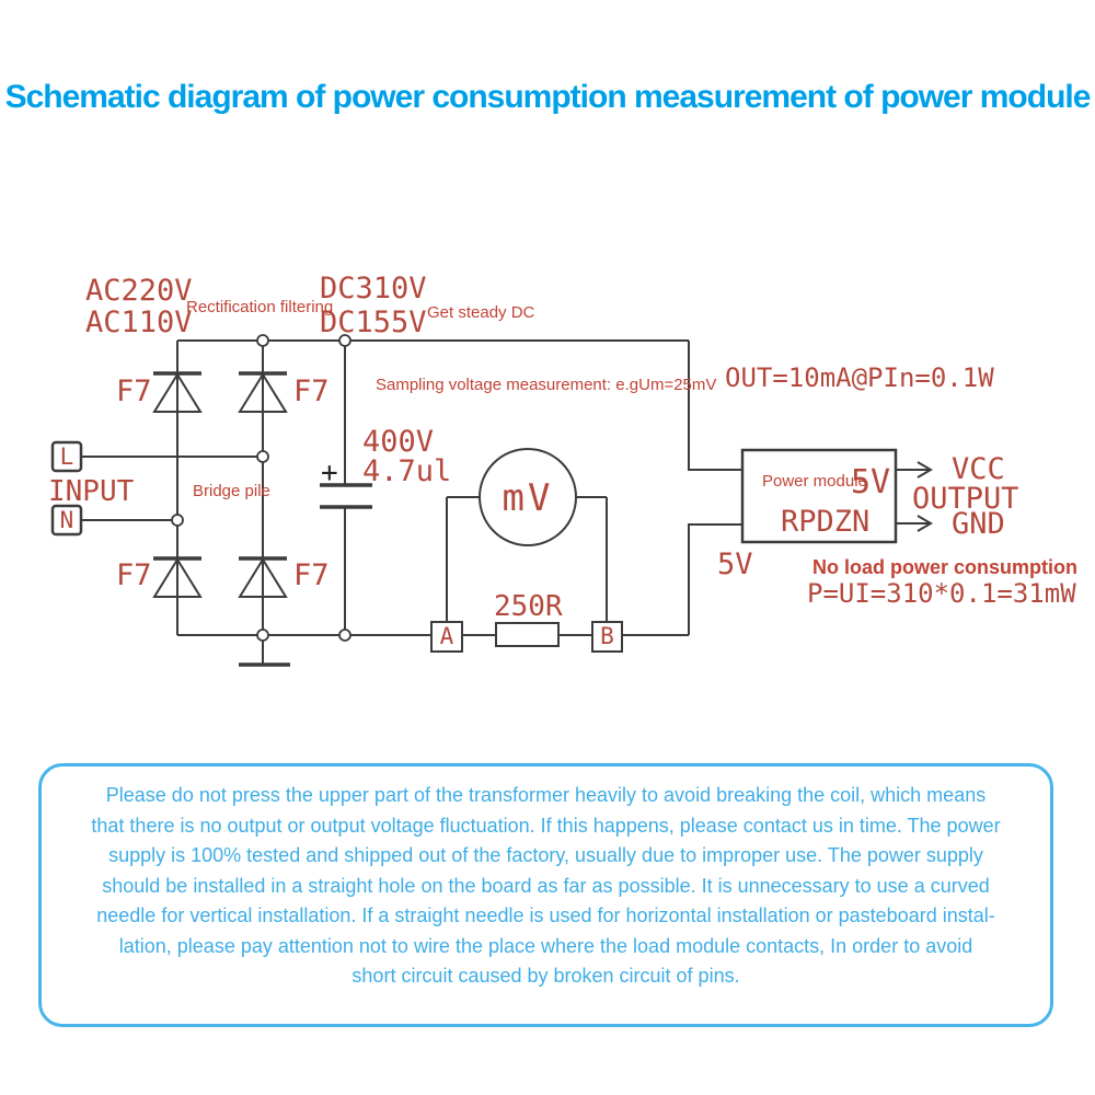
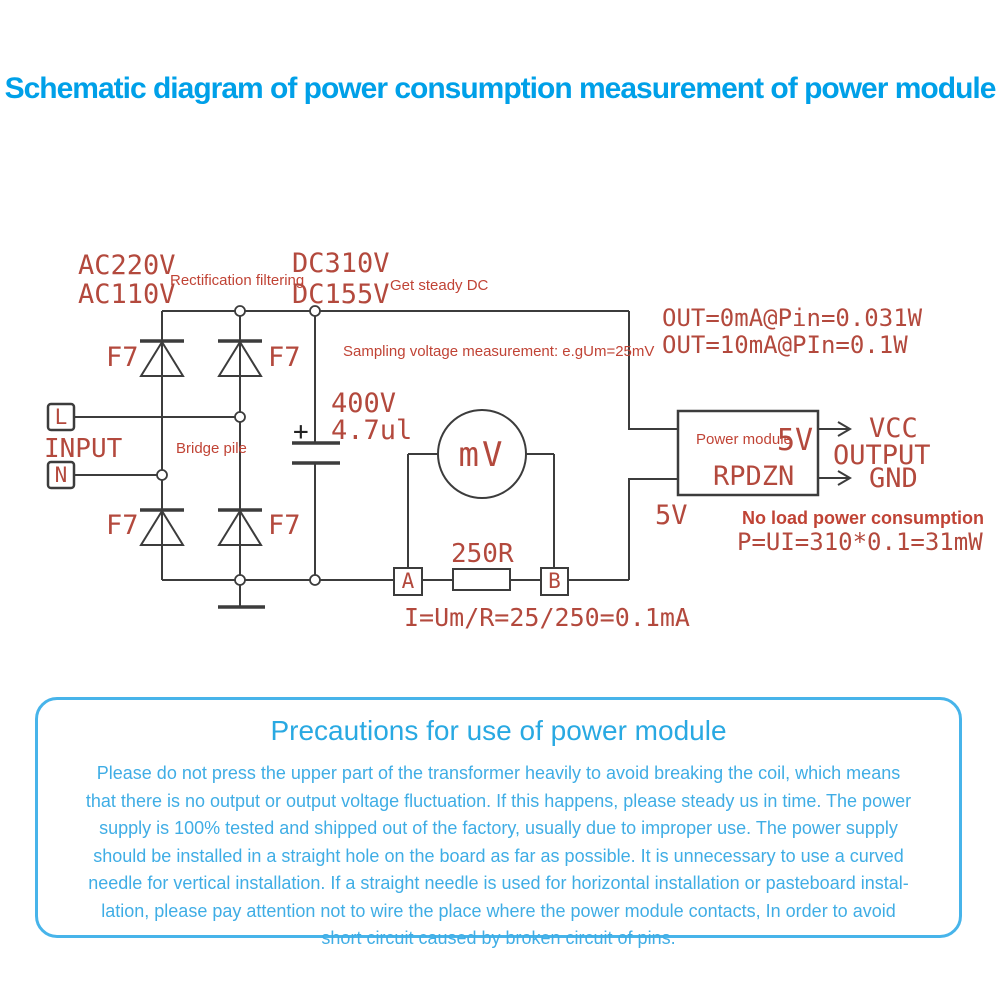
  Schematic diagram of power consumption measurement of power module
  AC220V
  AC110V
  Rectification filtering
  DC310V
  DC155V
  Get steady DC
  F7
  F7
  F7
  F7
  L
  INPUT
  N
  Bridge pile
  +
  400V
  4.7ul
  Sampling voltage measurement: e.gUm=25mV
  mV
  250R
  A
  B
+ I=Um/R=25/250=0.1mA
+ OUT=0mA@Pin=0.031W
  OUT=10mA@PIn=0.1W
  Power module
  5V
  RPDZN
  5V
  VCC
  OUTPUT
  GND
  No load power consumption
  P=UI=310*0.1=31mW
+ Precautions for use of power module
  Please do not press the upper part of the transformer heavily to avoid breaking the coil, which means
- that there is no output or output voltage fluctuation. If this happens, please contact us in time. The power
+ that there is no output or output voltage fluctuation. If this happens, please steady us in time. The power
  supply is 100% tested and shipped out of the factory, usually due to improper use. The power supply
  should be installed in a straight hole on the board as far as possible. It is unnecessary to use a curved
  needle for vertical installation. If a straight needle is used for horizontal installation or pasteboard instal-
- lation, please pay attention not to wire the place where the load module contacts, In order to avoid
+ lation, please pay attention not to wire the place where the power module contacts, In order to avoid
  short circuit caused by broken circuit of pins.
